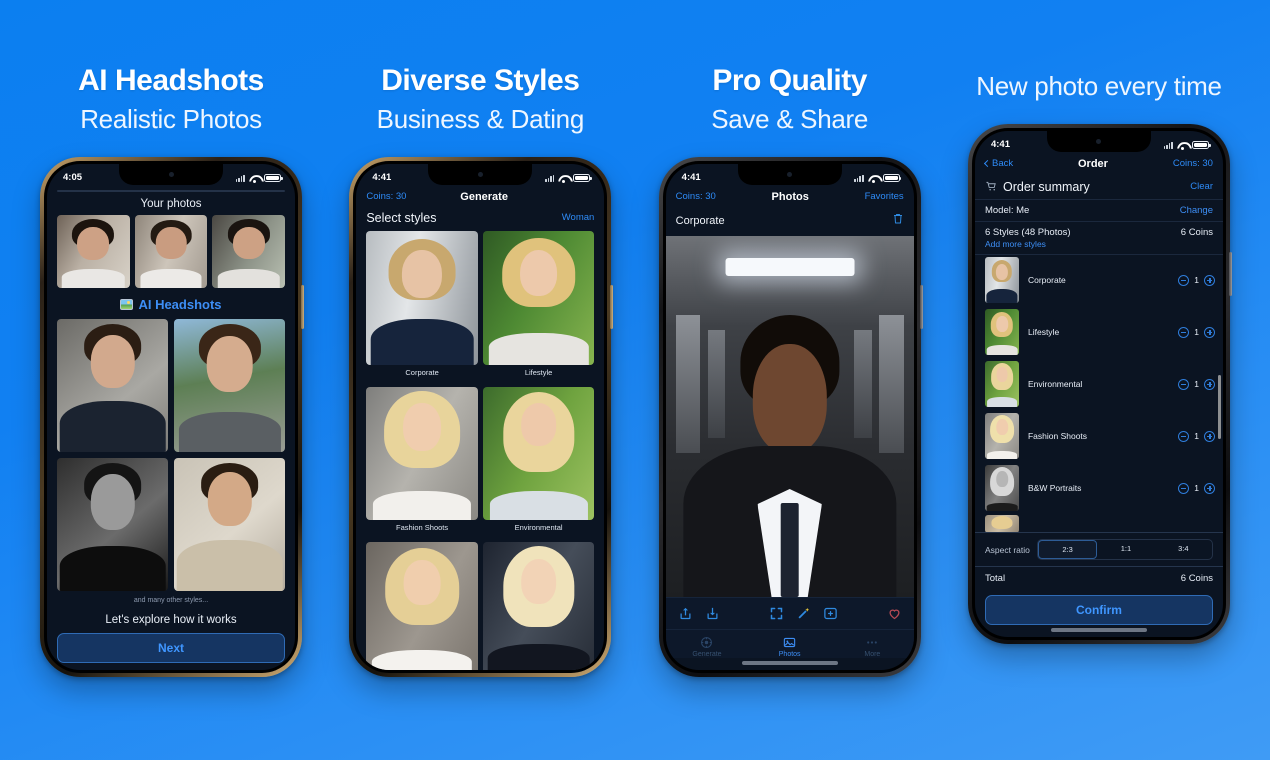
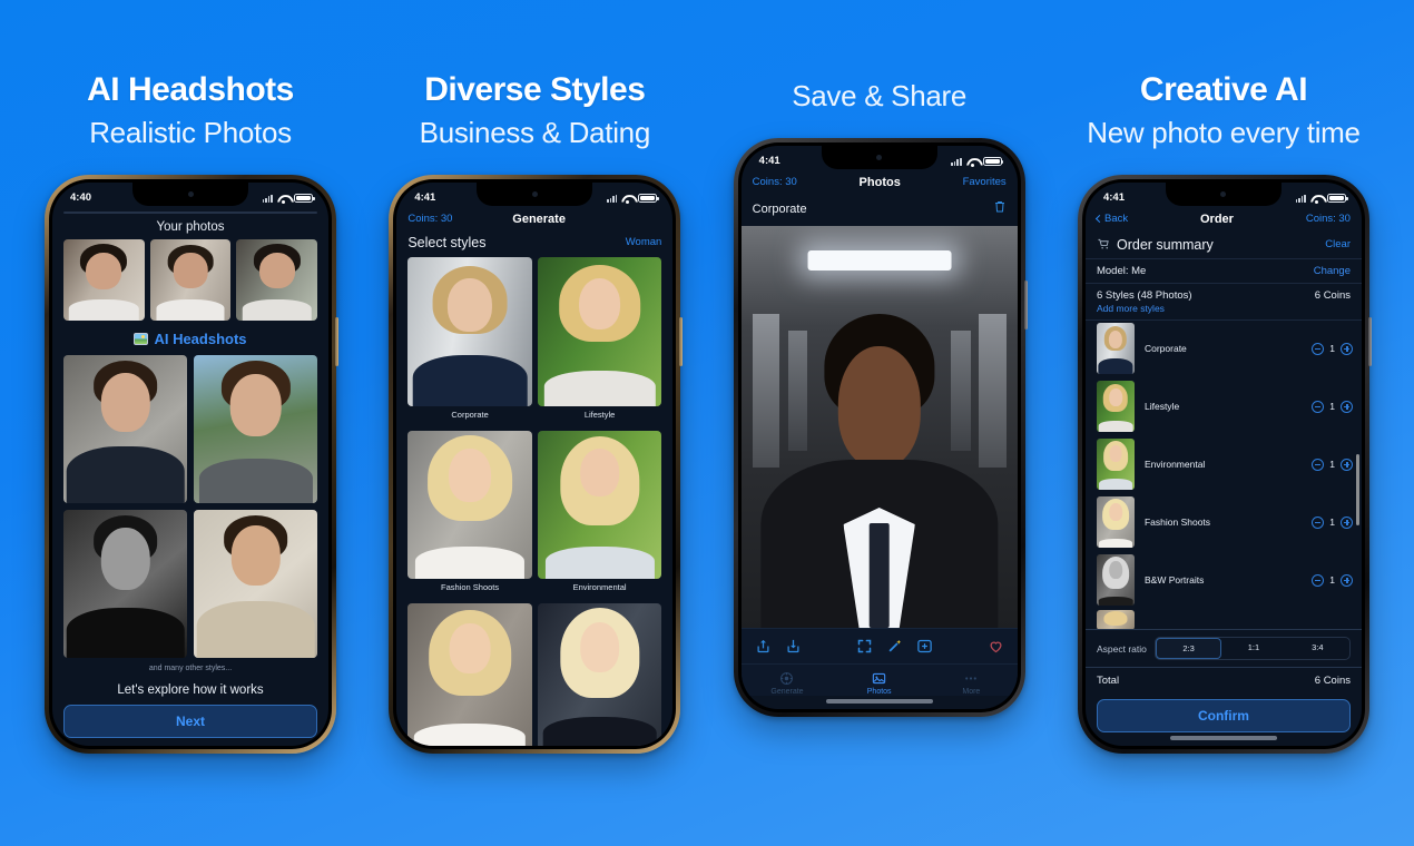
  AI Headshots
  Realistic Photos
- 4:05
+ 4:40
  Your photos
  AI Headshots
  Let's explore how it works
  Next
  Diverse Styles
  Business & Dating
  4:41
  Coins: 30
  Generate
  Select styles
  Woman
  Corporate
  Lifestyle
  Fashion Shoots
  Environmental
- Pro Quality
  Save & Share
  4:41
  Coins: 30
  Photos
  Favorites
  Corporate
+ Creative AI
  New photo every time
  4:41
  Back
  Order
  Coins: 30
  Order summary
  Clear
  Model: Me
  Change
  6 Styles (48 Photos)
  6 Coins
  Add more styles
  Corporate
  1
  Lifestyle
  1
  Environmental
  1
  Fashion Shoots
  1
  B&W Portraits
  1
  Aspect ratio
  2:3
  1:1
  3:4
  Total
  6 Coins
  Confirm
